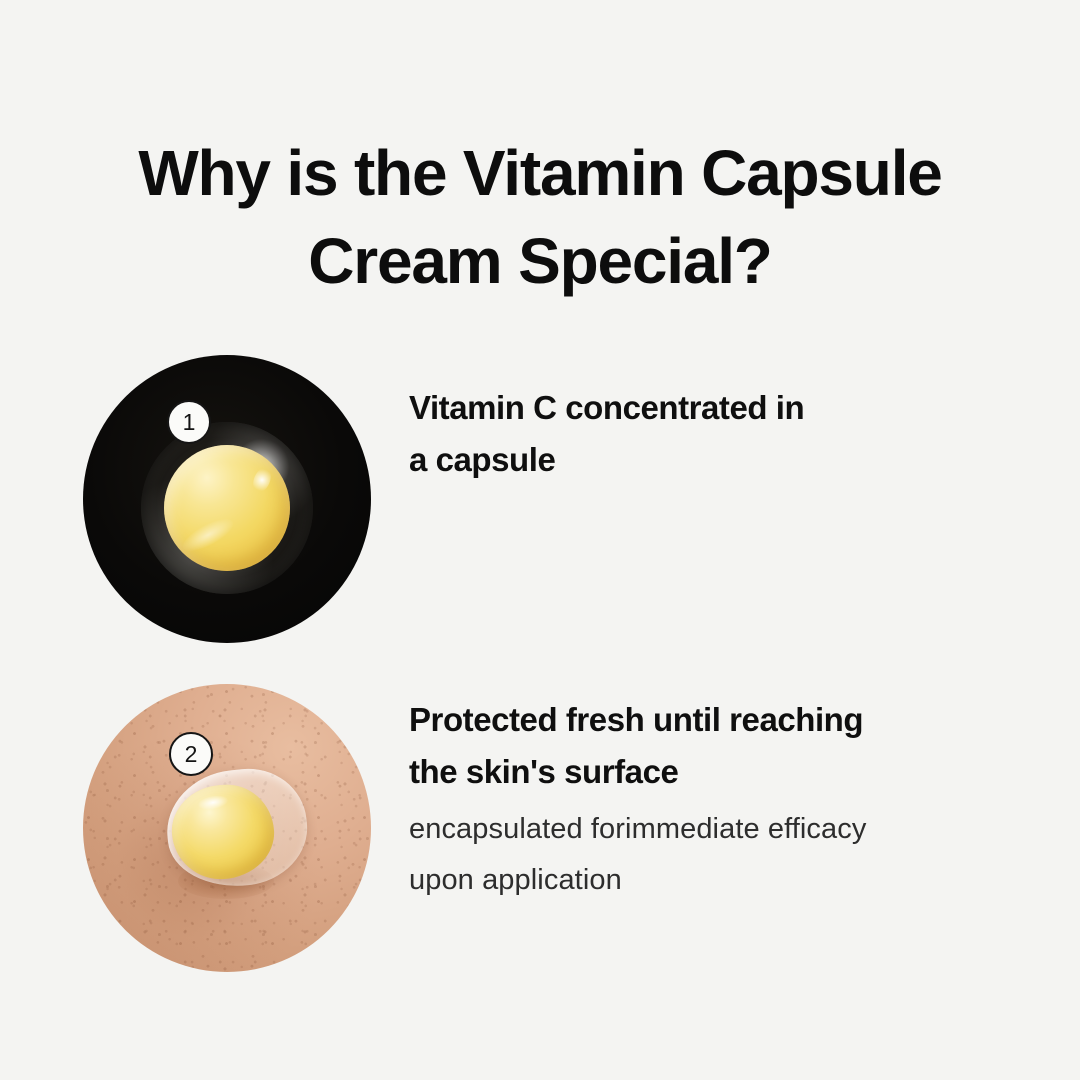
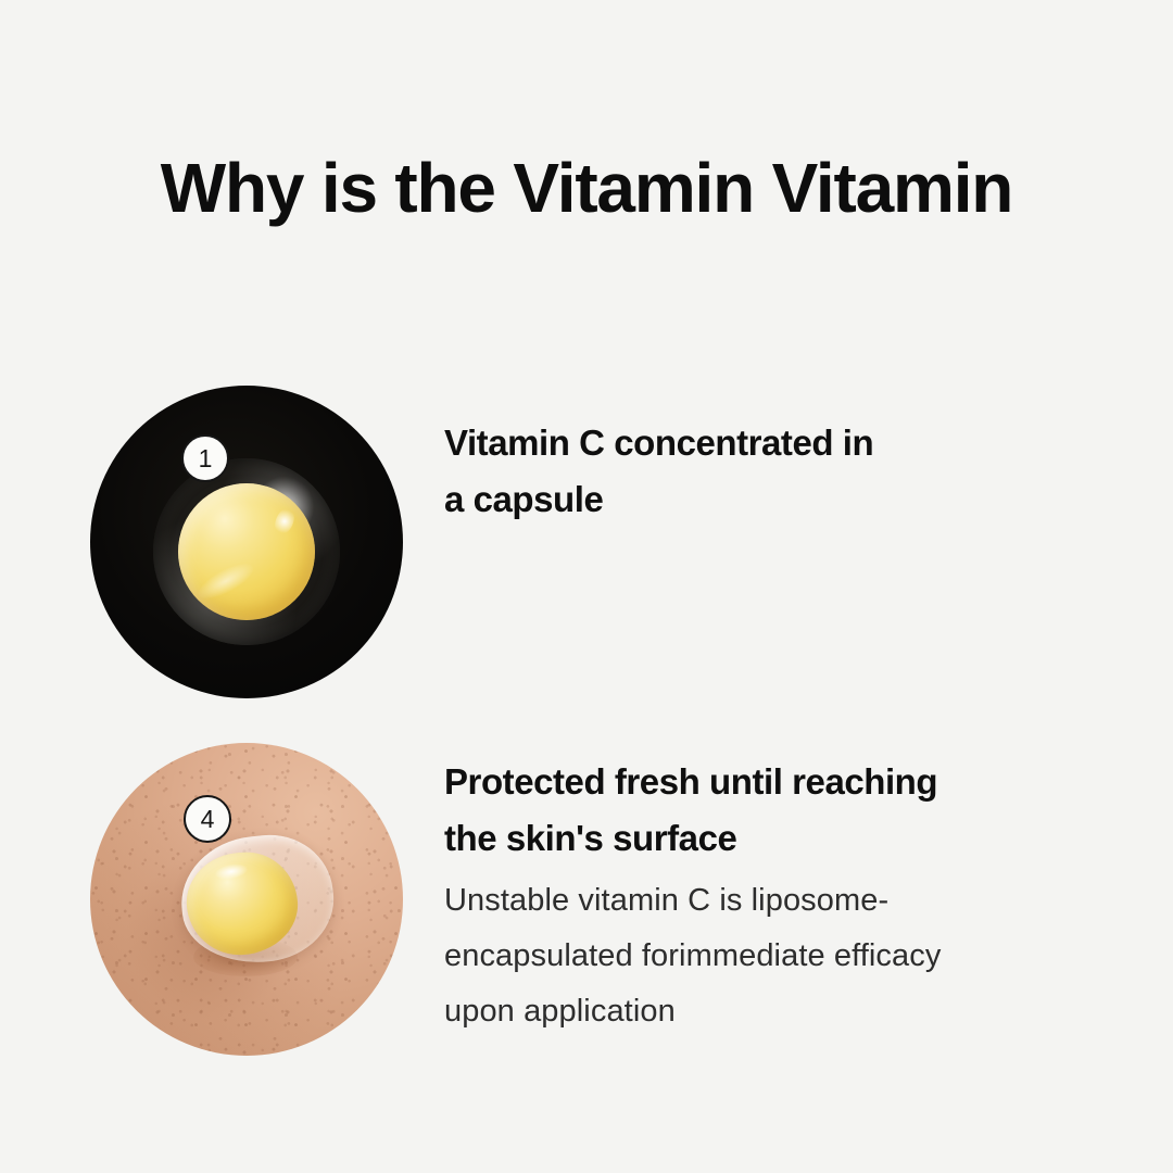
- Why is the Vitamin Capsule
+ Why is the Vitamin Vitamin
- Cream Special?
  1
  Vitamin C concentrated in
  a capsule
- 2
+ 4
  Protected fresh until reaching
  the skin's surface
+ Unstable vitamin C is liposome-
  encapsulated forimmediate efficacy
  upon application
